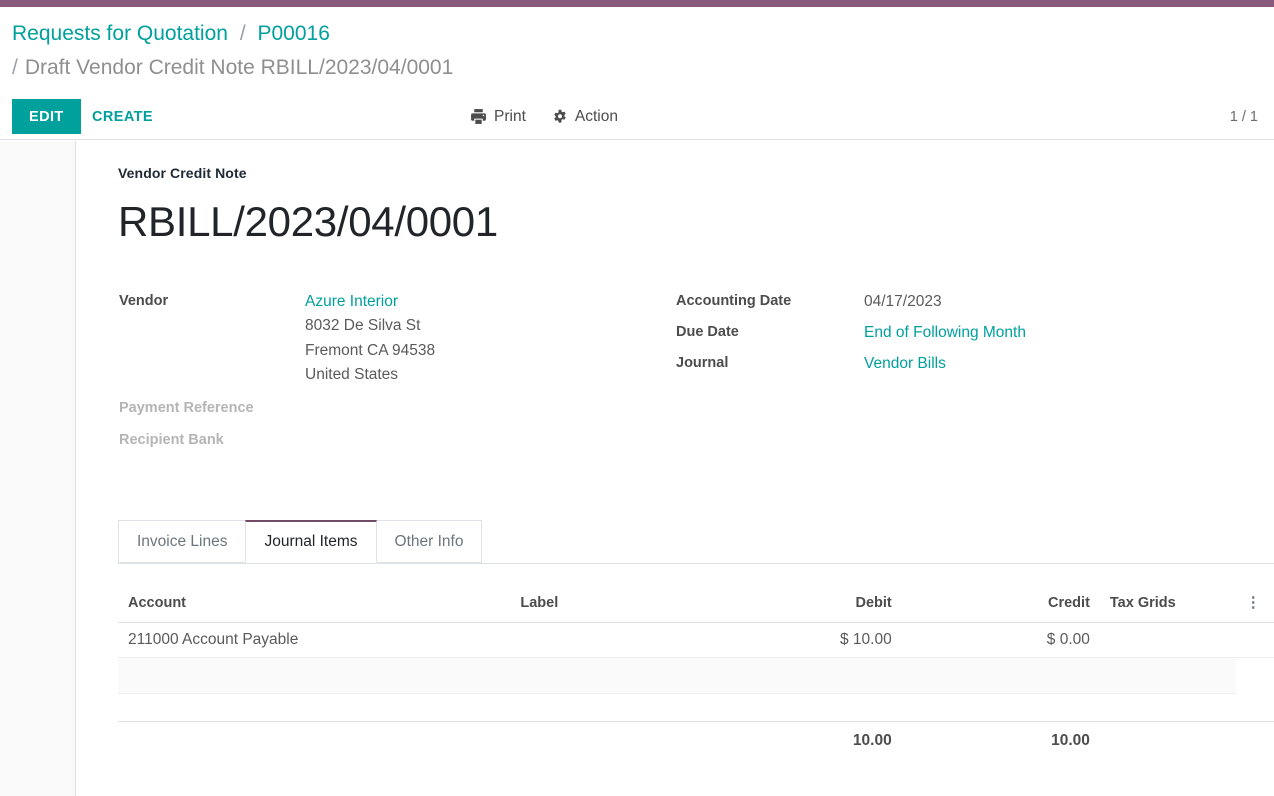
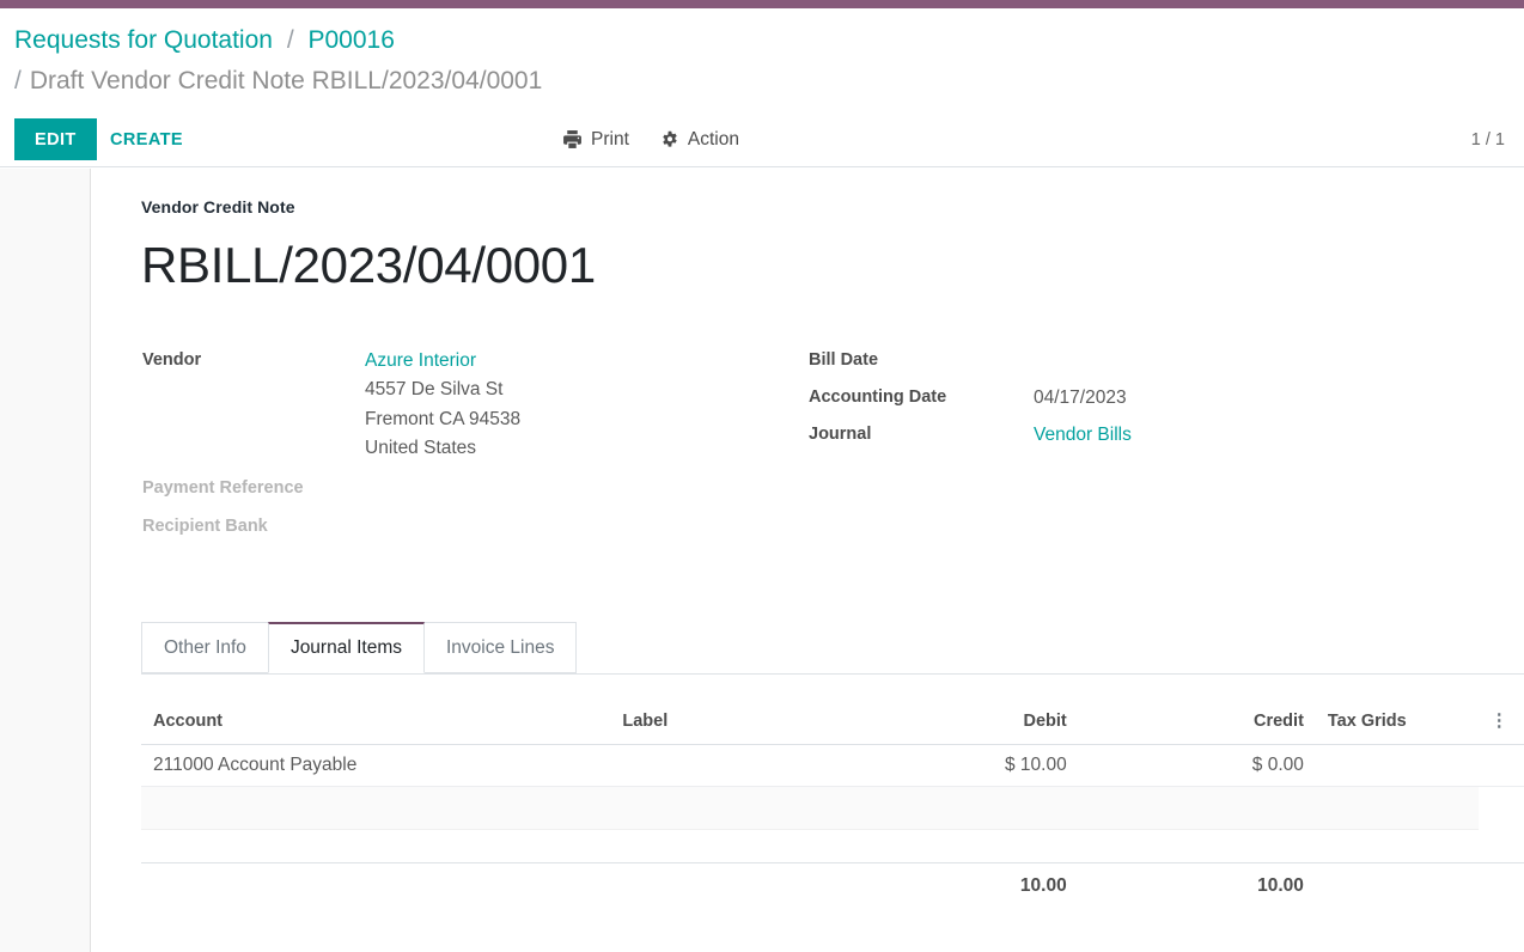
  Requests for Quotation / P00016
  / Draft Vendor Credit Note RBILL/2023/04/0001
  EDIT
  CREATE
  Print
  Action
  1 / 1
  Vendor Credit Note
  RBILL/2023/04/0001
  Vendor
  Azure Interior
- 8032 De Silva St
+ 4557 De Silva St
  Fremont CA 94538
  United States
  Payment Reference
  Recipient Bank
+ Bill Date
  Accounting Date
  04/17/2023
- Due Date
- End of Following Month
  Journal
  Vendor Bills
- Invoice Lines
+ Other Info
  Journal Items
- Other Info
+ Invoice Lines
  Account	Label	Debit	Credit	Tax Grids	⋮
  211000 Account Payable		$ 10.00	$ 0.00
  		10.00	10.00
